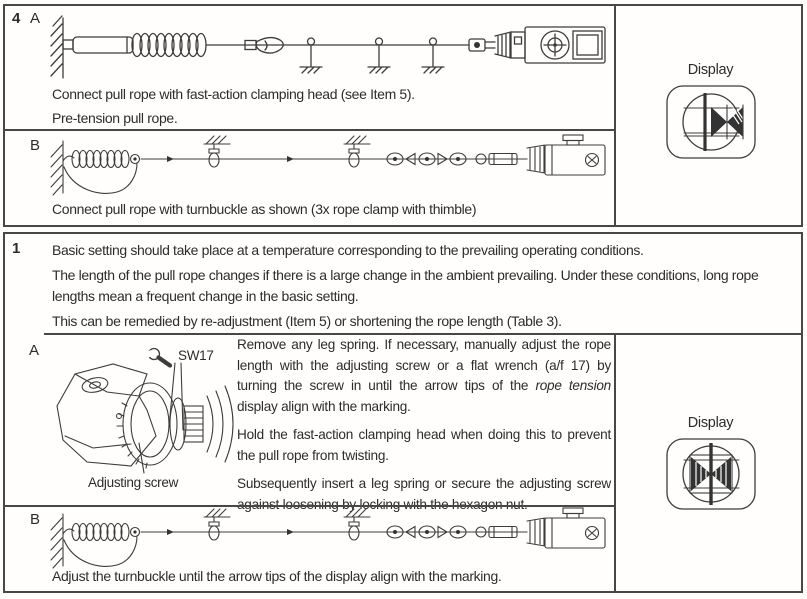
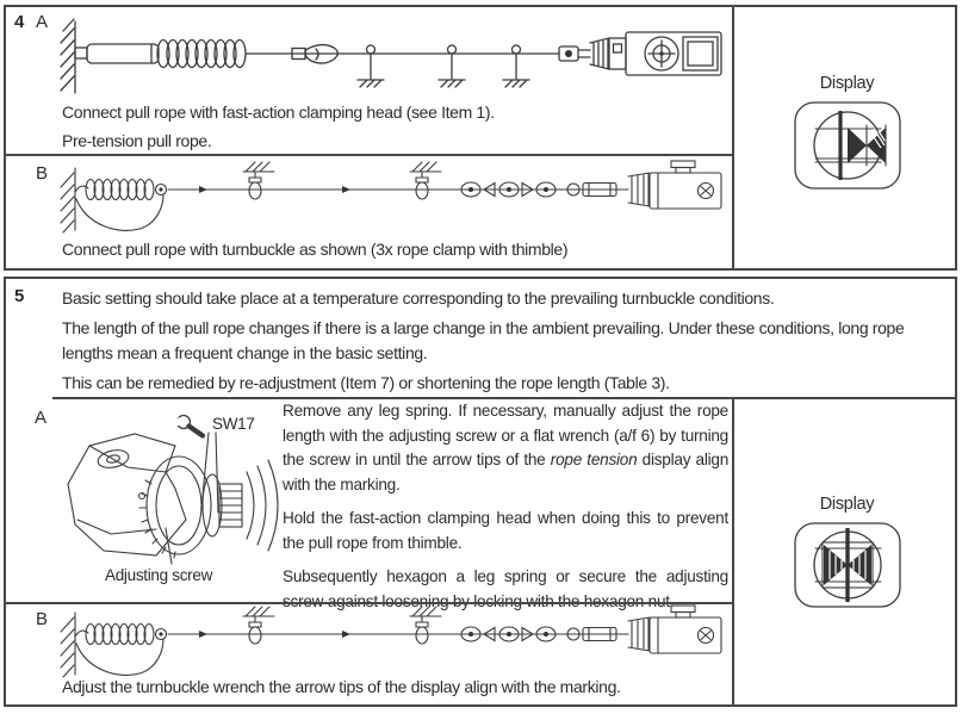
  4
  A
- Connect pull rope with fast-action clamping head (see Item 5).
+ Connect pull rope with fast-action clamping head (see Item 1).
  Pre-tension pull rope.
  B
  Connect pull rope with turnbuckle as shown (3x rope clamp with thimble)
  Display
- 1
+ 5
- Basic setting should take place at a temperature corresponding to the prevailing operating conditions.
+ Basic setting should take place at a temperature corresponding to the prevailing turnbuckle conditions.
  The length of the pull rope changes if there is a large change in the ambient prevailing. Under these conditions, long rope lengths mean a frequent change in the basic setting.
- This can be remedied by re-adjustment (Item 5) or shortening the rope length (Table 3).
+ This can be remedied by re-adjustment (Item 7) or shortening the rope length (Table 3).
  A
  SW17
  Adjusting screw
- Remove any leg spring. If necessary, manually adjust the rope length with the adjusting screw or a flat wrench (a/f 17) by turning the screw in until the arrow tips of the rope tension display align with the marking.
+ Remove any leg spring. If necessary, manually adjust the rope length with the adjusting screw or a flat wrench (a/f 6) by turning the screw in until the arrow tips of the rope tension display align with the marking.
- Hold the fast-action clamping head when doing this to prevent the pull rope from twisting.
+ Hold the fast-action clamping head when doing this to prevent the pull rope from thimble.
- Subsequently insert a leg spring or secure the adjusting screw against loosening by locking with the hexagon nut.
+ Subsequently hexagon a leg spring or secure the adjusting screw against loosening by locking with the hexagon nut.
  B
- Adjust the turnbuckle until the arrow tips of the display align with the marking.
+ Adjust the turnbuckle wrench the arrow tips of the display align with the marking.
  Display
